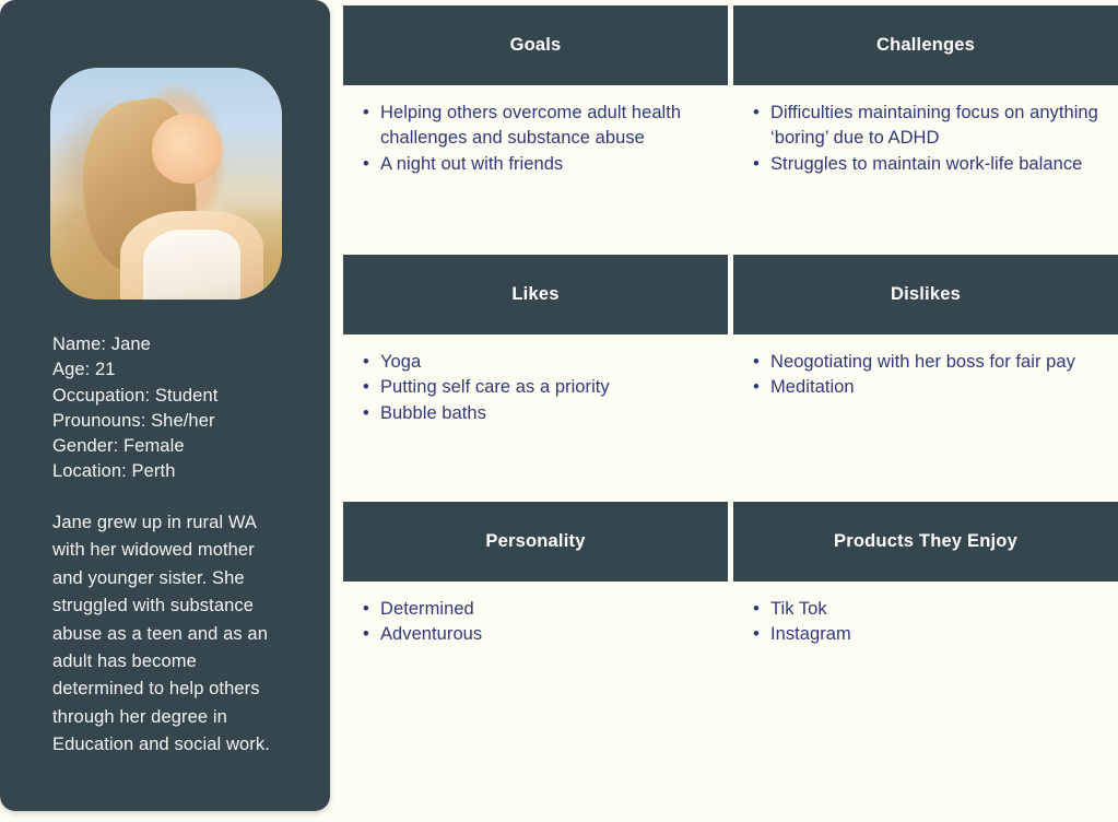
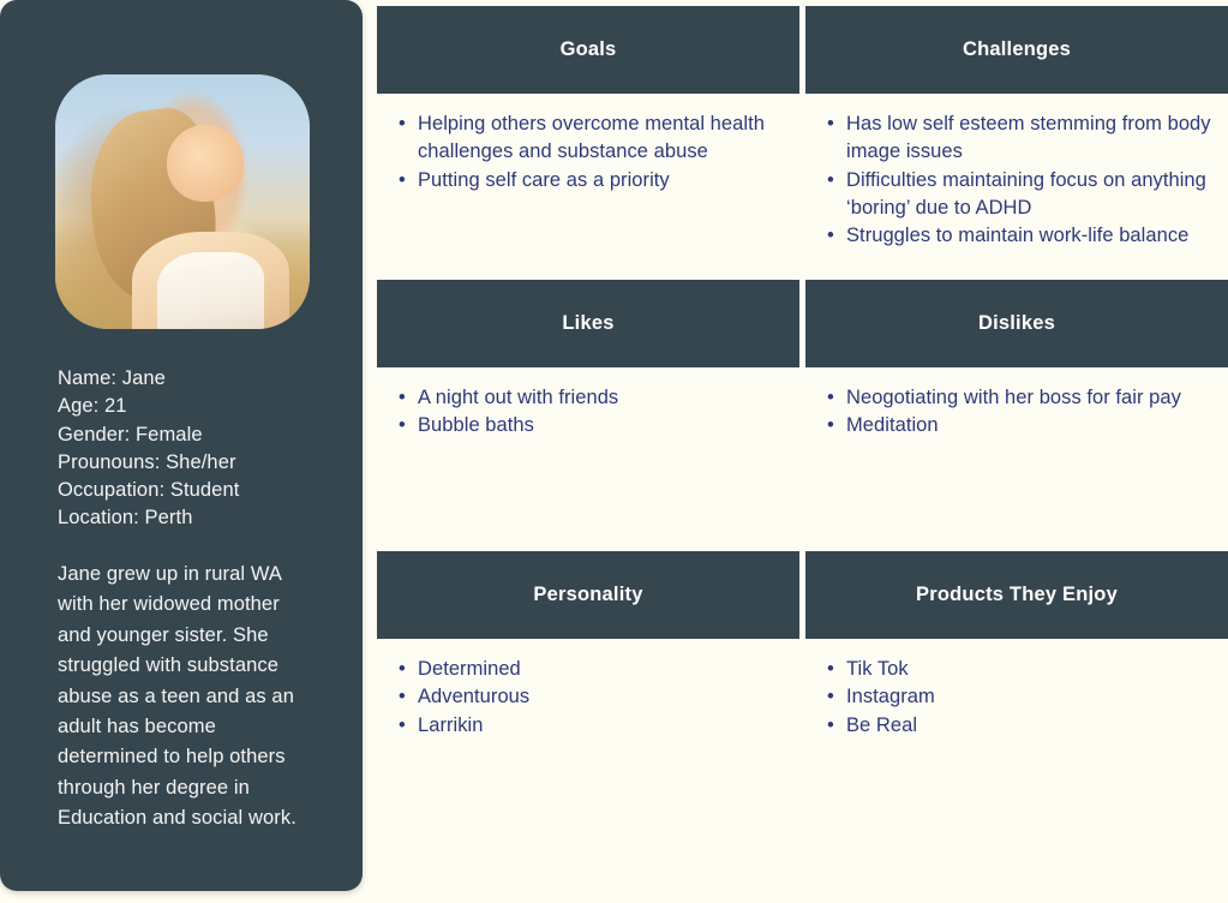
  Name: Jane
  Age: 21
- Occupation: Student
+ Gender: Female
  Prounouns: She/her
- Gender: Female
+ Occupation: Student
  Location: Perth
  Jane grew up in rural WA with her widowed mother and younger sister. She struggled with substance abuse as a teen and as an adult has become determined to help others through her degree in Education and social work.
  Goals
- Helping others overcome adult health challenges and substance abuse
+ Helping others overcome mental health challenges and substance abuse
- A night out with friends
+ Putting self care as a priority
  Challenges
+ Has low self esteem stemming from body image issues
  Difficulties maintaining focus on anything ‘boring’ due to ADHD
  Struggles to maintain work-life balance
  Likes
- Yoga
- Putting self care as a priority
+ A night out with friends
  Bubble baths
  Dislikes
  Neogotiating with her boss for fair pay
  Meditation
  Personality
  Determined
  Adventurous
+ Larrikin
  Products They Enjoy
  Tik Tok
  Instagram
+ Be Real
